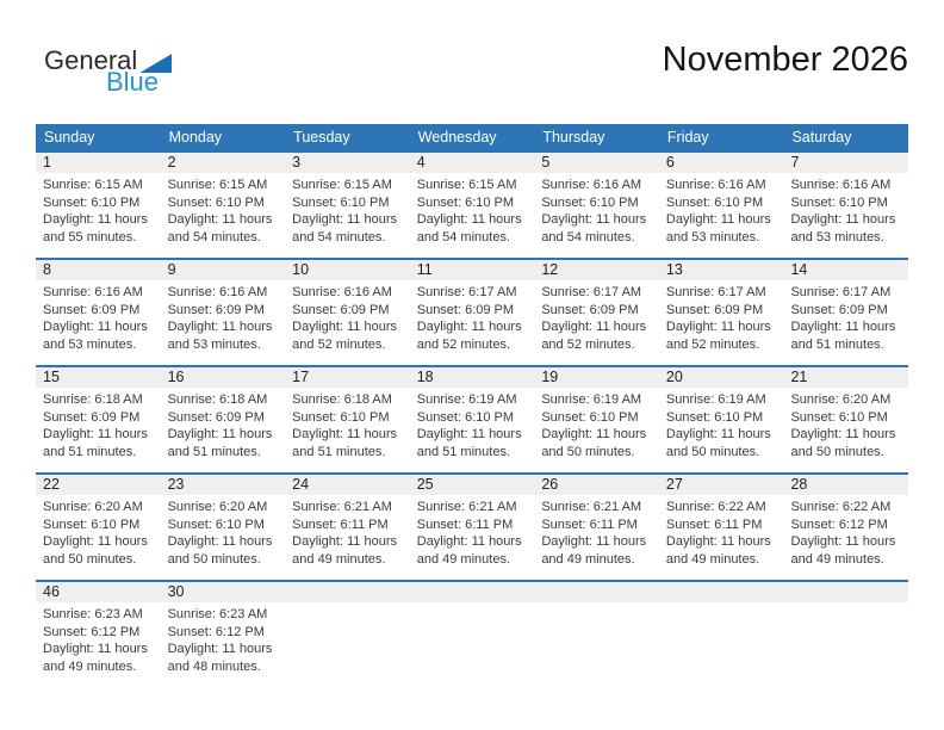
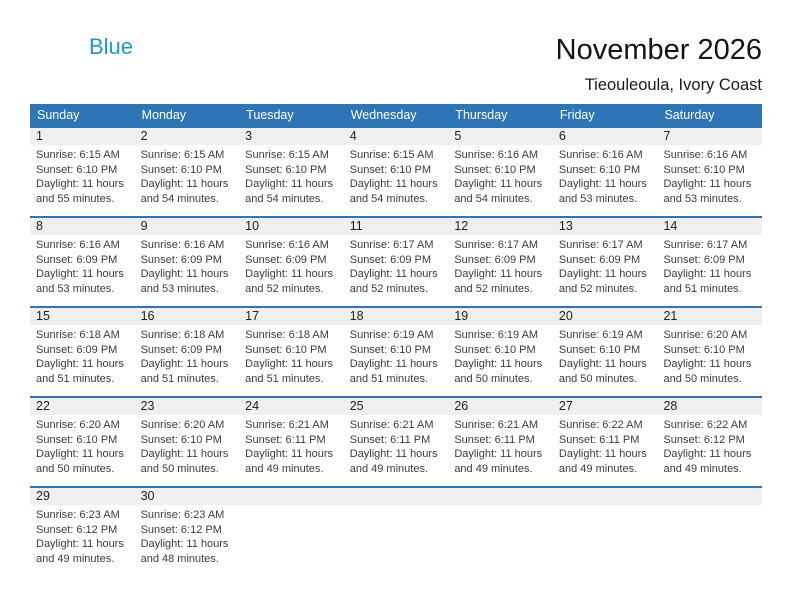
- General
  Blue
  November 2026
+ Tieouleoula, Ivory Coast
  Sunday
  Monday
  Tuesday
  Wednesday
  Thursday
  Friday
  Saturday
  1
  Sunrise: 6:15 AM
  Sunset: 6:10 PM
  Daylight: 11 hours
  and 55 minutes.
  2
  Sunrise: 6:15 AM
  Sunset: 6:10 PM
  Daylight: 11 hours
  and 54 minutes.
  3
  Sunrise: 6:15 AM
  Sunset: 6:10 PM
  Daylight: 11 hours
  and 54 minutes.
  4
  Sunrise: 6:15 AM
  Sunset: 6:10 PM
  Daylight: 11 hours
  and 54 minutes.
  5
  Sunrise: 6:16 AM
  Sunset: 6:10 PM
  Daylight: 11 hours
  and 54 minutes.
  6
  Sunrise: 6:16 AM
  Sunset: 6:10 PM
  Daylight: 11 hours
  and 53 minutes.
  7
  Sunrise: 6:16 AM
  Sunset: 6:10 PM
  Daylight: 11 hours
  and 53 minutes.
  8
  Sunrise: 6:16 AM
  Sunset: 6:09 PM
  Daylight: 11 hours
  and 53 minutes.
  9
  Sunrise: 6:16 AM
  Sunset: 6:09 PM
  Daylight: 11 hours
  and 53 minutes.
  10
  Sunrise: 6:16 AM
  Sunset: 6:09 PM
  Daylight: 11 hours
  and 52 minutes.
  11
  Sunrise: 6:17 AM
  Sunset: 6:09 PM
  Daylight: 11 hours
  and 52 minutes.
  12
  Sunrise: 6:17 AM
  Sunset: 6:09 PM
  Daylight: 11 hours
  and 52 minutes.
  13
  Sunrise: 6:17 AM
  Sunset: 6:09 PM
  Daylight: 11 hours
  and 52 minutes.
  14
  Sunrise: 6:17 AM
  Sunset: 6:09 PM
  Daylight: 11 hours
  and 51 minutes.
  15
  Sunrise: 6:18 AM
  Sunset: 6:09 PM
  Daylight: 11 hours
  and 51 minutes.
  16
  Sunrise: 6:18 AM
  Sunset: 6:09 PM
  Daylight: 11 hours
  and 51 minutes.
  17
  Sunrise: 6:18 AM
  Sunset: 6:10 PM
  Daylight: 11 hours
  and 51 minutes.
  18
  Sunrise: 6:19 AM
  Sunset: 6:10 PM
  Daylight: 11 hours
  and 51 minutes.
  19
  Sunrise: 6:19 AM
  Sunset: 6:10 PM
  Daylight: 11 hours
  and 50 minutes.
  20
  Sunrise: 6:19 AM
  Sunset: 6:10 PM
  Daylight: 11 hours
  and 50 minutes.
  21
  Sunrise: 6:20 AM
  Sunset: 6:10 PM
  Daylight: 11 hours
  and 50 minutes.
  22
  Sunrise: 6:20 AM
  Sunset: 6:10 PM
  Daylight: 11 hours
  and 50 minutes.
  23
  Sunrise: 6:20 AM
  Sunset: 6:10 PM
  Daylight: 11 hours
  and 50 minutes.
  24
  Sunrise: 6:21 AM
  Sunset: 6:11 PM
  Daylight: 11 hours
  and 49 minutes.
  25
  Sunrise: 6:21 AM
  Sunset: 6:11 PM
  Daylight: 11 hours
  and 49 minutes.
  26
  Sunrise: 6:21 AM
  Sunset: 6:11 PM
  Daylight: 11 hours
  and 49 minutes.
  27
  Sunrise: 6:22 AM
  Sunset: 6:11 PM
  Daylight: 11 hours
  and 49 minutes.
  28
  Sunrise: 6:22 AM
  Sunset: 6:12 PM
  Daylight: 11 hours
  and 49 minutes.
- 46
+ 29
  Sunrise: 6:23 AM
  Sunset: 6:12 PM
  Daylight: 11 hours
  and 49 minutes.
  30
  Sunrise: 6:23 AM
  Sunset: 6:12 PM
  Daylight: 11 hours
  and 48 minutes.
